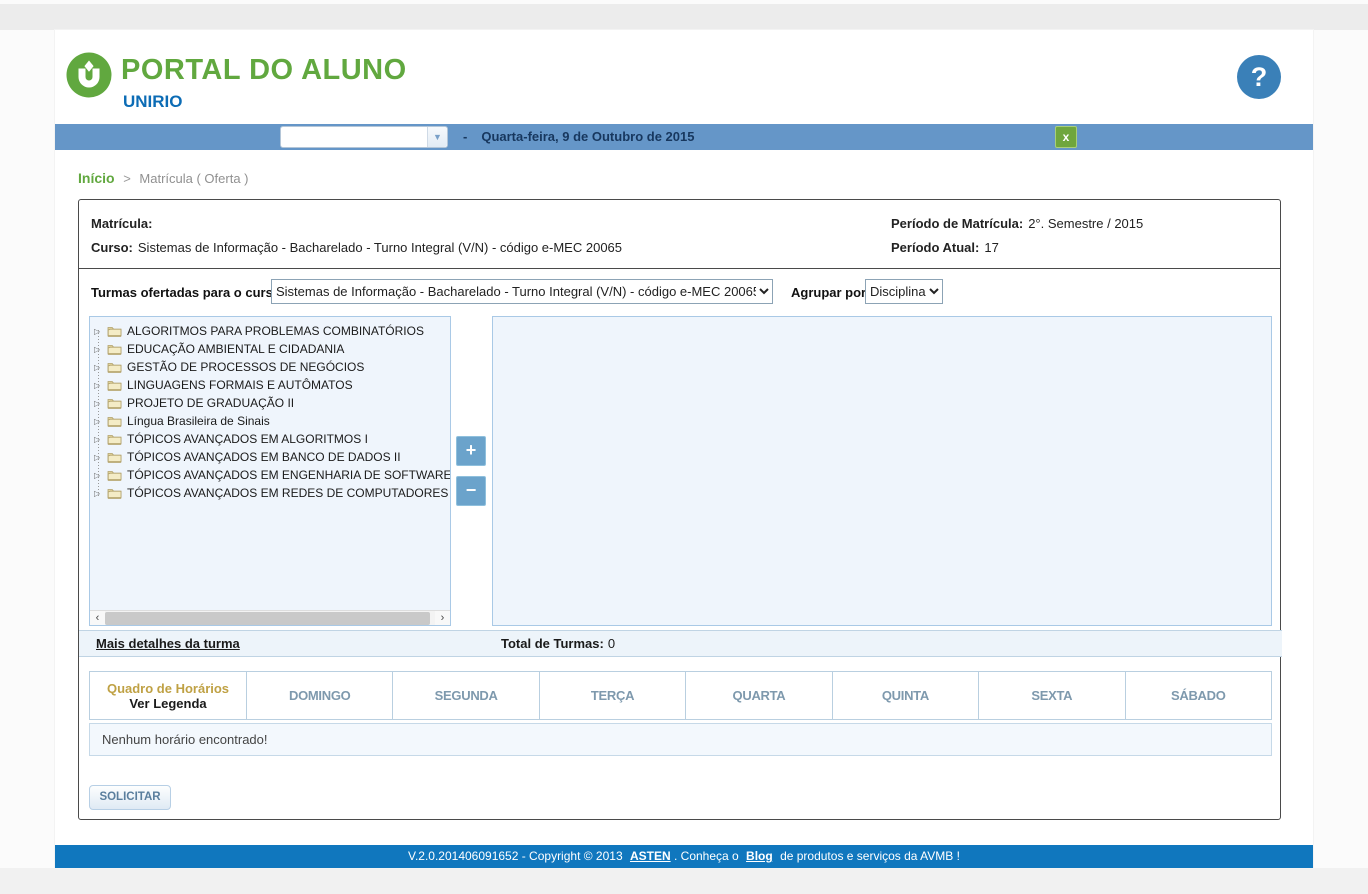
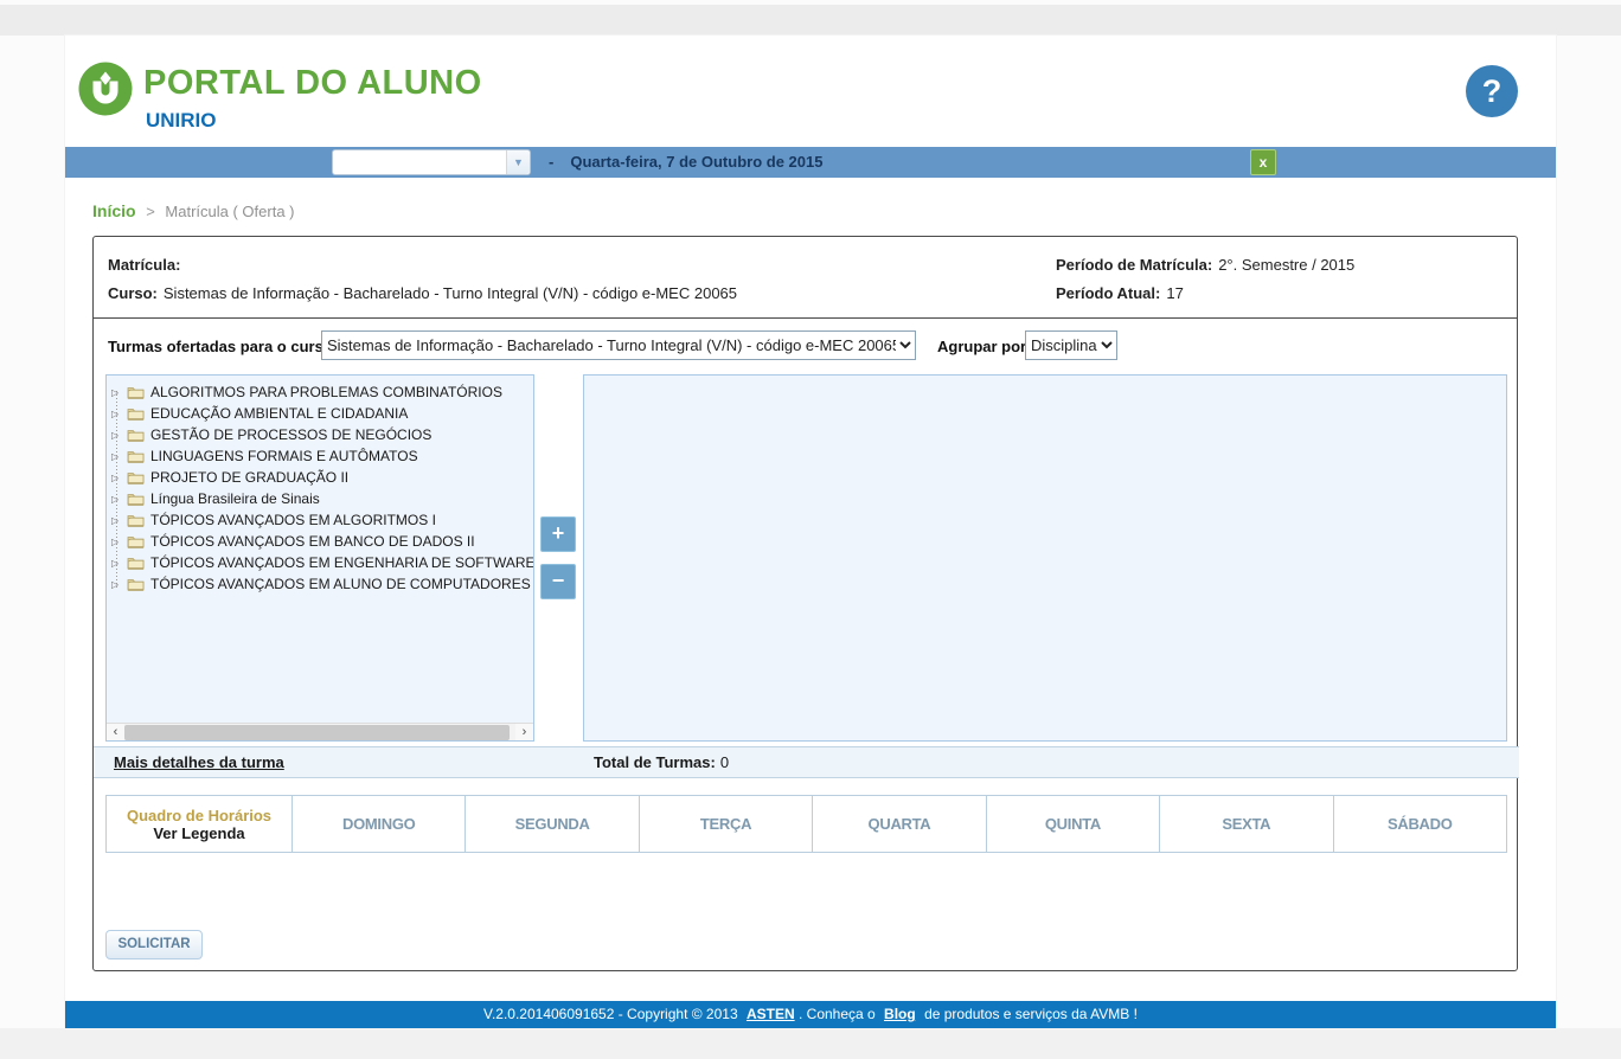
  PORTAL DO ALUNO
  UNIRIO
  ?
  ▼
- - Quarta-feira, 9 de Outubro de 2015
+ - Quarta-feira, 7 de Outubro de 2015
  x
  Início > Matrícula ( Oferta )
  Matrícula:
  Curso: Sistemas de Informação - Bacharelado - Turno Integral (V/N) - código e-MEC 20065
  Período de Matrícula: 2°. Semestre / 2015
  Período Atual: 17
  Turmas ofertadas para o curs
  Sistemas de Informação - Bacharelado - Turno Integral (V/N) - código e-MEC 2006
  Agrupar por
  Disciplina
  ▷
  ALGORITMOS PARA PROBLEMAS COMBINATÓRIOS
  ▷
  EDUCAÇÃO AMBIENTAL E CIDADANIA
  ▷
  GESTÃO DE PROCESSOS DE NEGÓCIOS
  ▷
  LINGUAGENS FORMAIS E AUTÔMATOS
  ▷
  PROJETO DE GRADUAÇÃO II
  ▷
  Língua Brasileira de Sinais
  ▷
  TÓPICOS AVANÇADOS EM ALGORITMOS I
  ▷
  TÓPICOS AVANÇADOS EM BANCO DE DADOS II
  ▷
  TÓPICOS AVANÇADOS EM ENGENHARIA DE SOFTWARE
  ▷
- TÓPICOS AVANÇADOS EM REDES DE COMPUTADORES
+ TÓPICOS AVANÇADOS EM ALUNO DE COMPUTADORES
  ‹
  ›
  +
  −
  Mais detalhes da turma
  Total de Turmas: 0
  Quadro de Horários Ver Legenda		DOMINGO	SEGUNDA	TERÇA	QUARTA	QUINTA	SEXTA	SÁBADO
- Nenhum horário encontrado!
  SOLICITAR
  V.2.0.201406091652 - Copyright © 2013 ASTEN . Conheça o Blog de produtos e serviços da AVMB !
